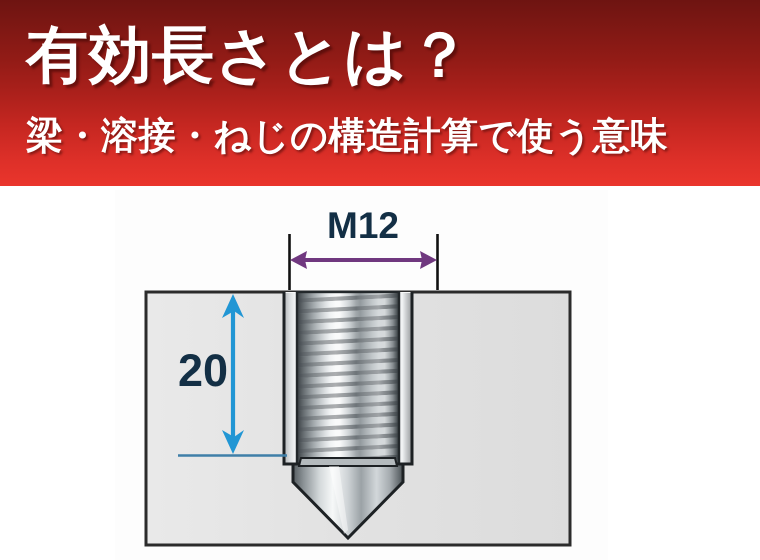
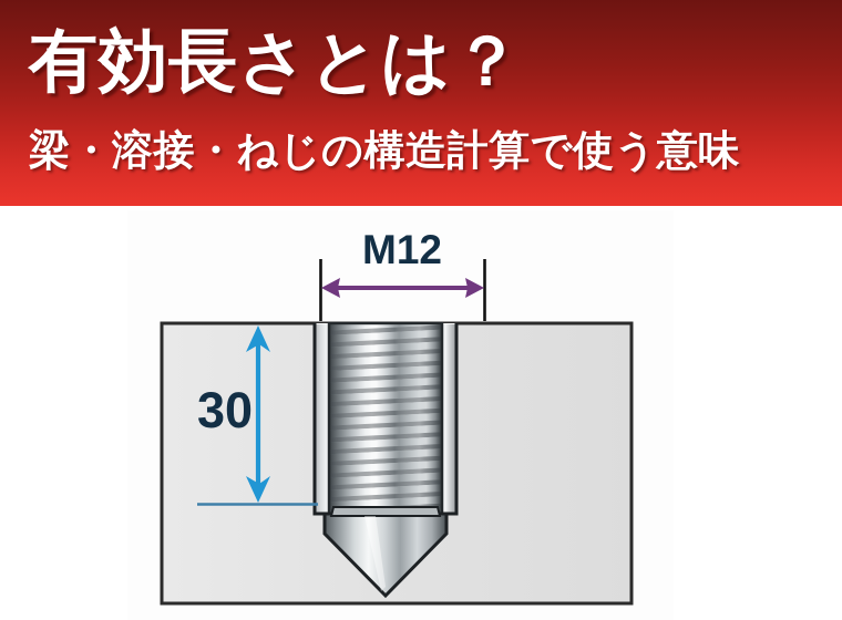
  有効長さとは？
  梁・溶接・ねじの構造計算で使う意味
  M12
- 20
+ 30
